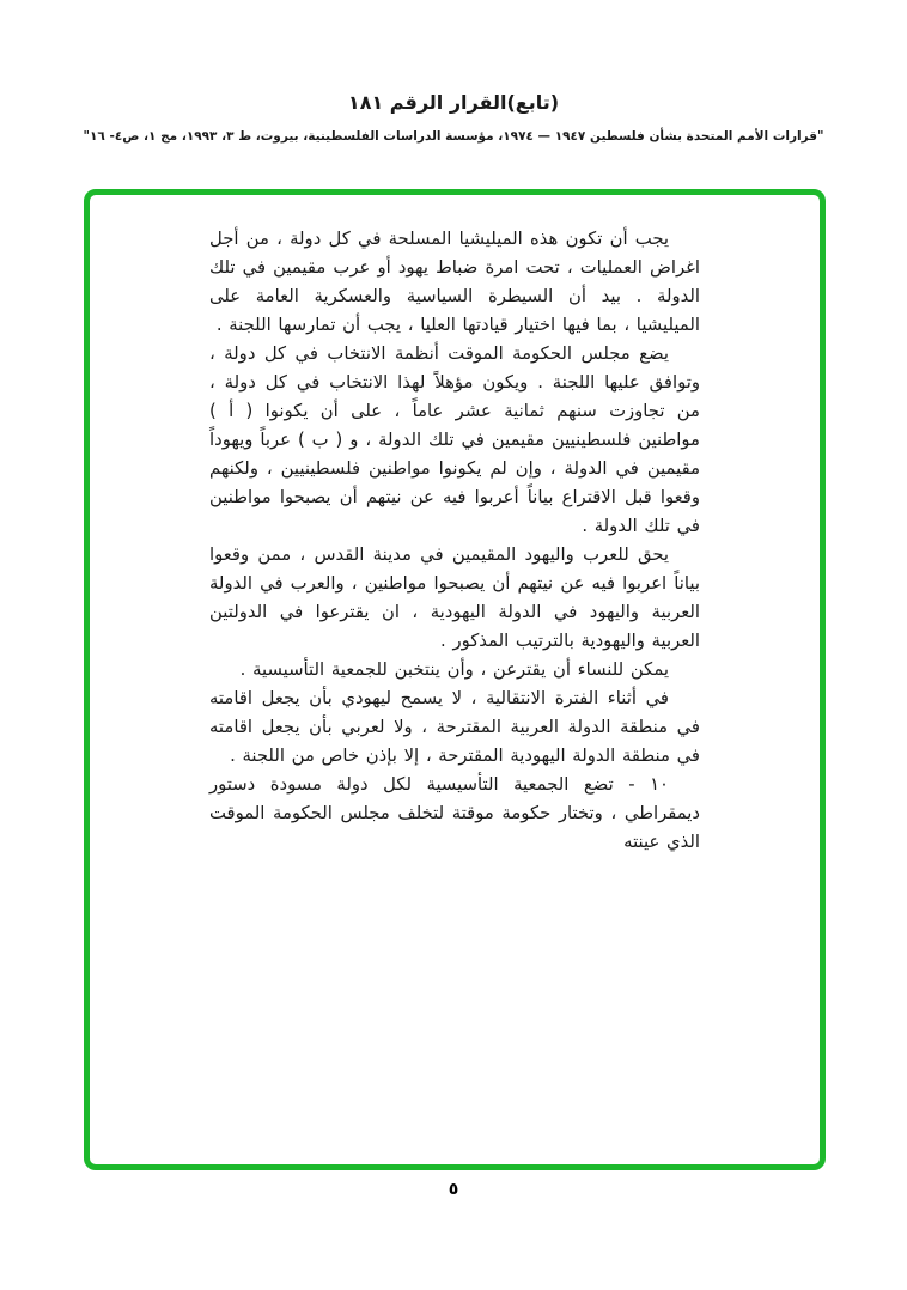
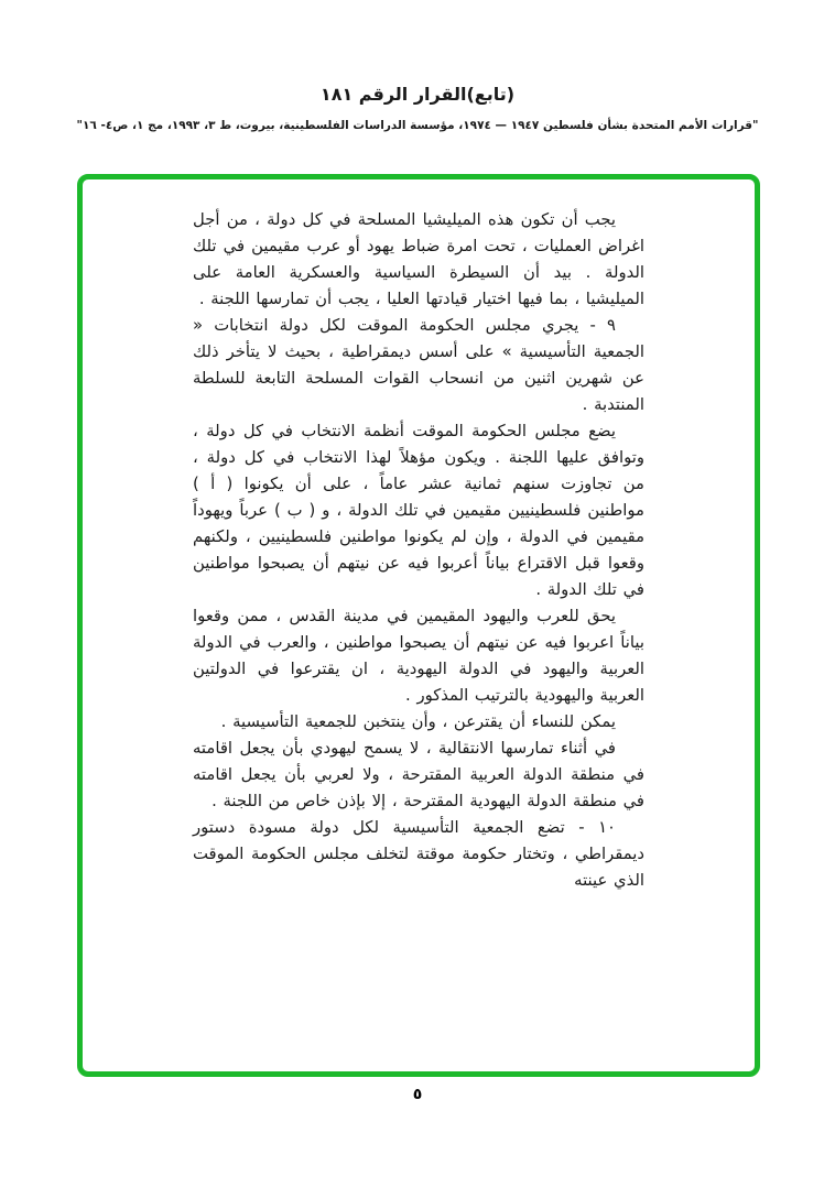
  (تابع)القرار الرقم ١٨١
  "قرارات الأمم المتحدة بشأن فلسطين ١٩٤٧ — ١٩٧٤، مؤسسة الدراسات الفلسطينية، بيروت، ط ٣، ١٩٩٣، مج ١، ص٤- ١٦"
  يجب أن تكون هذه الميليشيا المسلحة في كل دولة ، من أجل اغراض العمليات ، تحت امرة ضباط يهود أو عرب مقيمين في تلك الدولة . بيد أن السيطرة السياسية والعسكرية العامة على الميليشيا ، بما فيها اختيار قيادتها العليا ، يجب أن تمارسها اللجنة .
+ ٩ - يجري مجلس الحكومة الموقت لكل دولة انتخابات « الجمعية التأسيسية » على أسس ديمقراطية ، بحيث لا يتأخر ذلك عن شهرين اثنين من انسحاب القوات المسلحة التابعة للسلطة المنتدبة .
  يضع مجلس الحكومة الموقت أنظمة الانتخاب في كل دولة ، وتوافق عليها اللجنة . ويكون مؤهلاً لهذا الانتخاب في كل دولة ، من تجاوزت سنهم ثمانية عشر عاماً ، على أن يكونوا ( أ ) مواطنين فلسطينيين مقيمين في تلك الدولة ، و ( ب ) عرباً ويهوداً مقيمين في الدولة ، وإن لم يكونوا مواطنين فلسطينيين ، ولكنهم وقعوا قبل الاقتراع بياناً أعربوا فيه عن نيتهم أن يصبحوا مواطنين في تلك الدولة .
  يحق للعرب واليهود المقيمين في مدينة القدس ، ممن وقعوا بياناً اعربوا فيه عن نيتهم أن يصبحوا مواطنين ، والعرب في الدولة العربية واليهود في الدولة اليهودية ، ان يقترعوا في الدولتين العربية واليهودية بالترتيب المذكور .
  يمكن للنساء أن يقترعن ، وأن ينتخبن للجمعية التأسيسية .
- في أثناء الفترة الانتقالية ، لا يسمح ليهودي بأن يجعل اقامته في منطقة الدولة العربية المقترحة ، ولا لعربي بأن يجعل اقامته في منطقة الدولة اليهودية المقترحة ، إلا بإذن خاص من اللجنة .
+ في أثناء تمارسها الانتقالية ، لا يسمح ليهودي بأن يجعل اقامته في منطقة الدولة العربية المقترحة ، ولا لعربي بأن يجعل اقامته في منطقة الدولة اليهودية المقترحة ، إلا بإذن خاص من اللجنة .
  ١٠ - تضع الجمعية التأسيسية لكل دولة مسودة دستور ديمقراطي ، وتختار حكومة موقتة لتخلف مجلس الحكومة الموقت الذي عينته
  ٥
